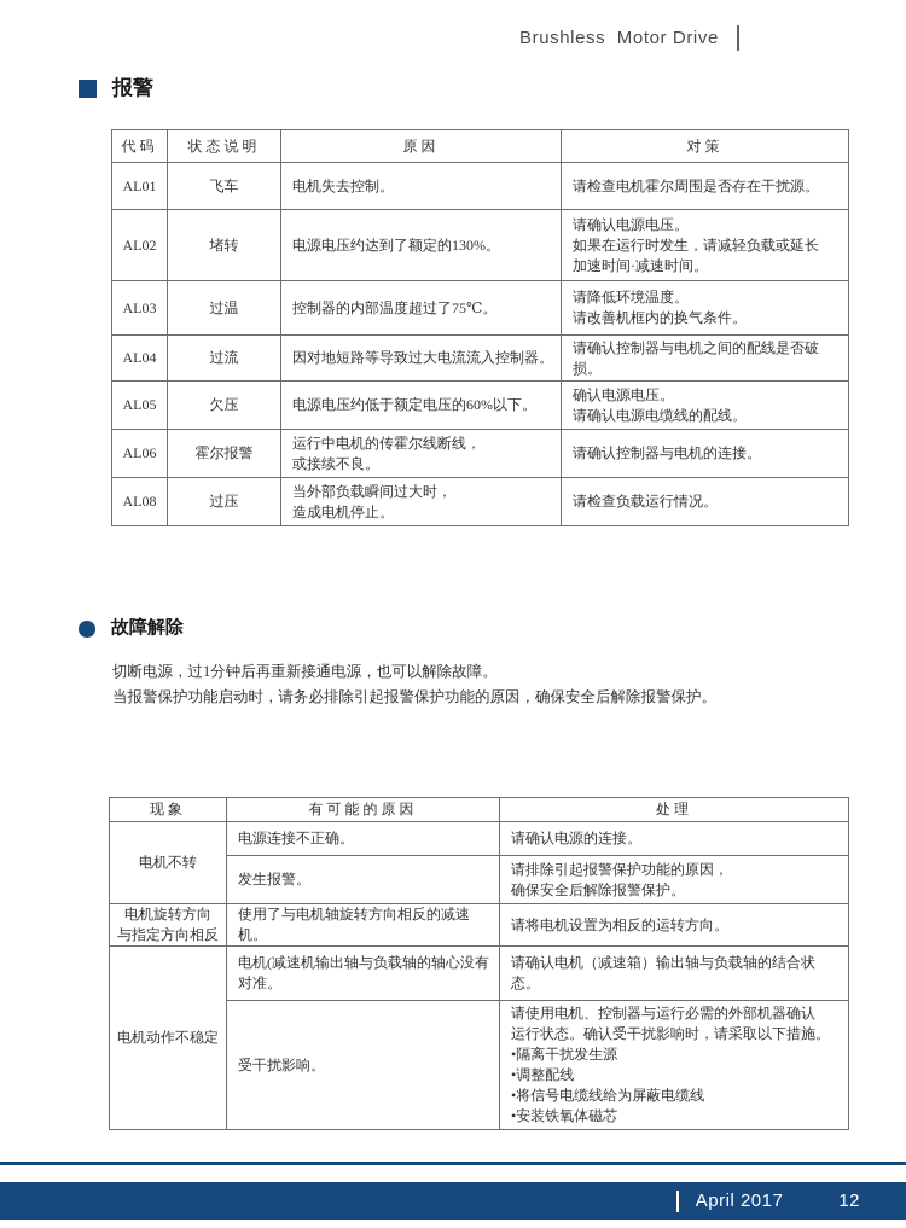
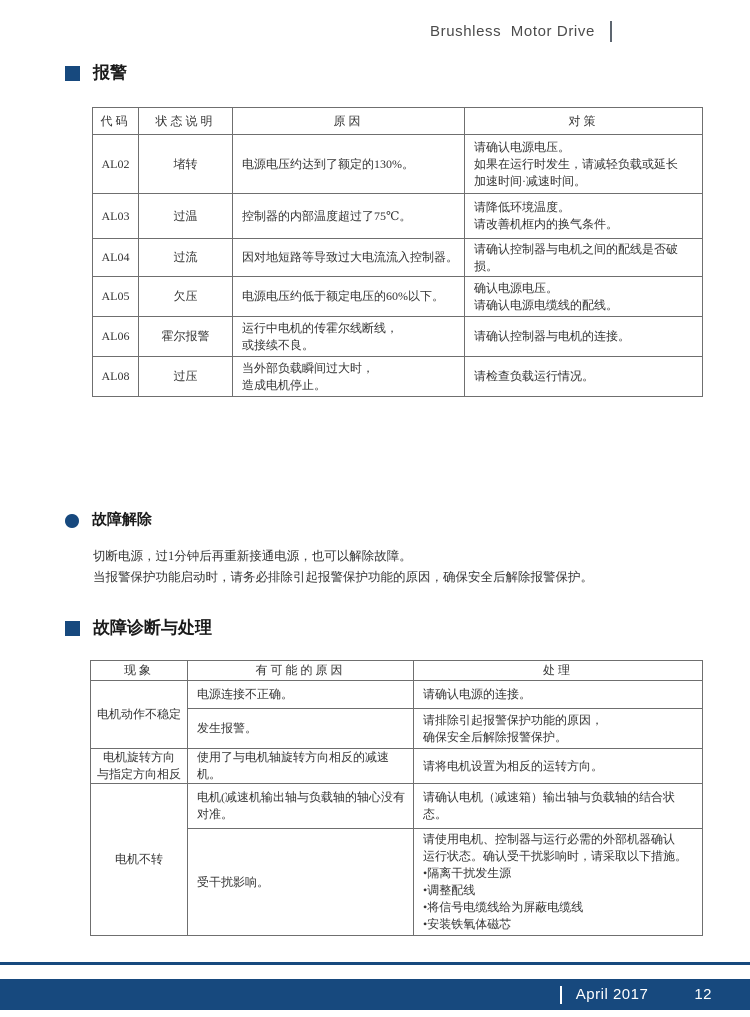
  Brushless Motor Drive
  报警
  代码	状态说明	原因	对策
- AL01	飞车	电机失去控制。	请检查电机霍尔周围是否存在干扰源。
  AL02	堵转	电源电压约达到了额定的130%。	请确认电源电压。 如果在运行时发生，请减轻负载或延长 加速时间·减速时间。
  AL03	过温	控制器的内部温度超过了75℃。	请降低环境温度。 请改善机框内的换气条件。
  AL04	过流	因对地短路等导致过大电流流入控制器。	请确认控制器与电机之间的配线是否破损。
  AL05	欠压	电源电压约低于额定电压的60%以下。	确认电源电压。 请确认电源电缆线的配线。
  AL06	霍尔报警	运行中电机的传霍尔线断线， 或接续不良。	请确认控制器与电机的连接。
  AL08	过压	当外部负载瞬间过大时， 造成电机停止。	请检查负载运行情况。
  故障解除
  切断电源，过1分钟后再重新接通电源，也可以解除故障。
  当报警保护功能启动时，请务必排除引起报警保护功能的原因，确保安全后解除报警保护。
+ 故障诊断与处理
  现象	有可能的原因	处理
- 电机不转	电源连接不正确。	请确认电源的连接。
+ 电机动作不稳定	电源连接不正确。	请确认电源的连接。
  发生报警。	请排除引起报警保护功能的原因， 确保安全后解除报警保护。
  电机旋转方向 与指定方向相反	使用了与电机轴旋转方向相反的减速机。	请将电机设置为相反的运转方向。
- 电机动作不稳定	电机(减速机输出轴与负载轴的轴心没有 对准。	请确认电机（减速箱）输出轴与负载轴的结合状态。
+ 电机不转	电机(减速机输出轴与负载轴的轴心没有 对准。	请确认电机（减速箱）输出轴与负载轴的结合状态。
  受干扰影响。	请使用电机、控制器与运行必需的外部机器确认 运行状态。确认受干扰影响时，请采取以下措施。 •隔离干扰发生源 •调整配线 •将信号电缆线给为屏蔽电缆线 •安装铁氧体磁芯
  April 2017
  12
